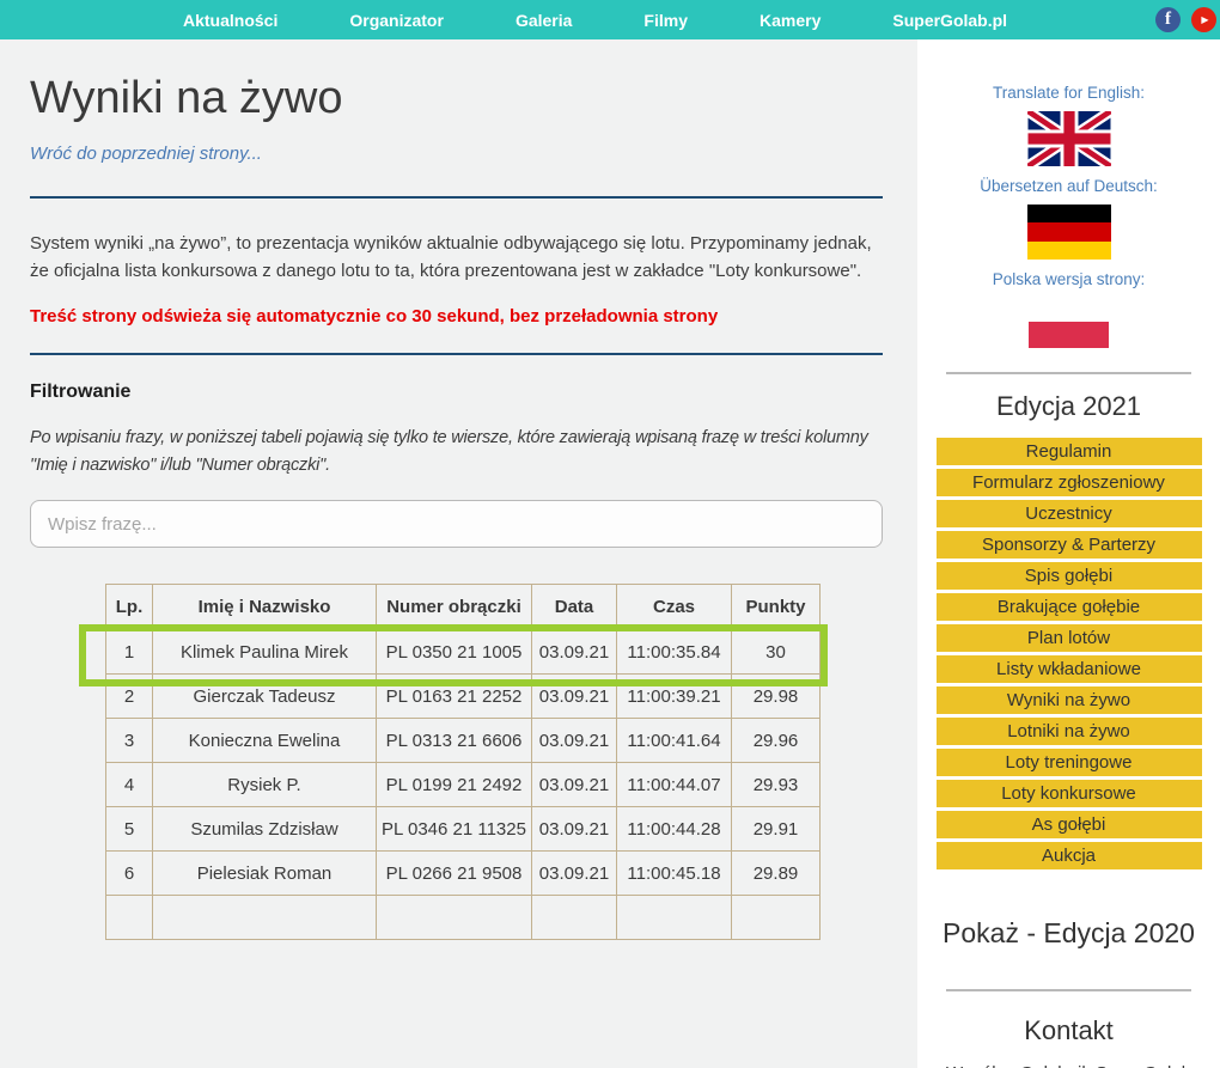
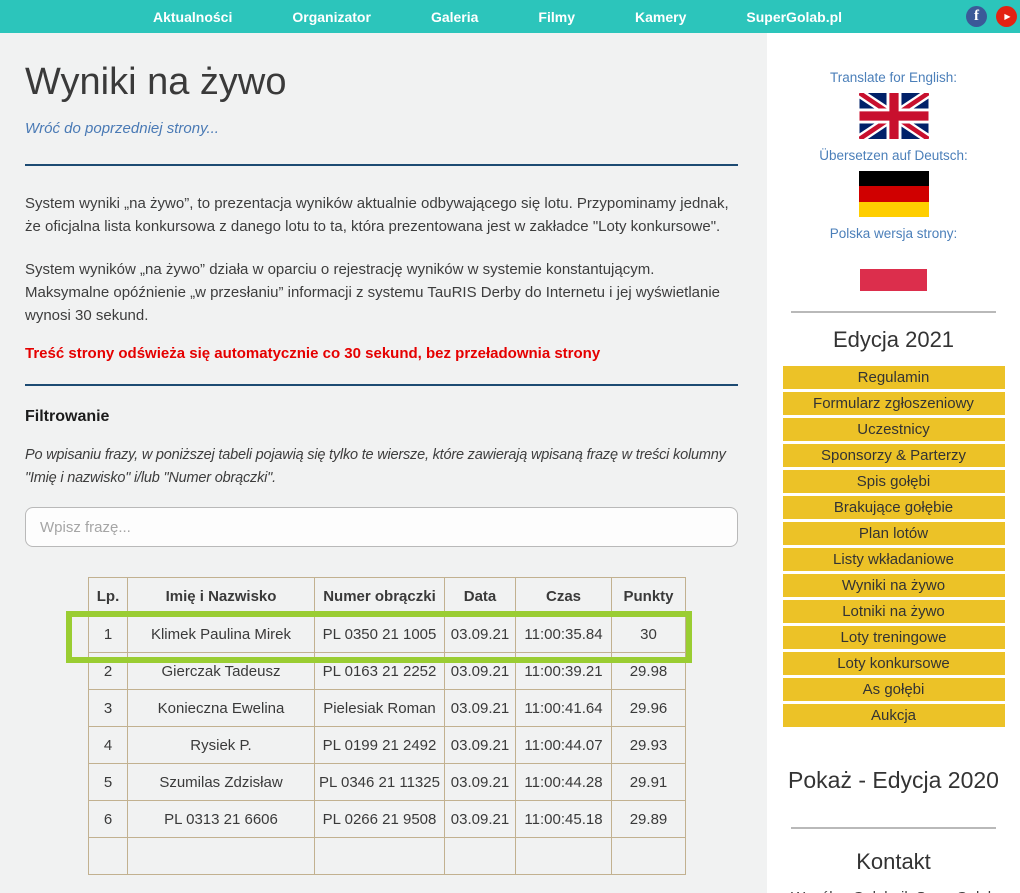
  Aktualności
  Organizator
  Galeria
  Filmy
  Kamery
  SuperGolab.pl
  f
  ▶
  Wyniki na żywo
  Wróć do poprzedniej strony...
  System wyniki „na żywo”, to prezentacja wyników aktualnie odbywającego się lotu. Przypominamy jednak, że oficjalna lista konkursowa z danego lotu to ta, która prezentowana jest w zakładce "Loty konkursowe".
+ System wyników „na żywo” działa w oparciu o rejestrację wyników w systemie konstantującym. Maksymalne opóźnienie „w przesłaniu” informacji z systemu TauRIS Derby do Internetu i jej wyświetlanie wynosi 30 sekund.
  Treść strony odświeża się automatycznie co 30 sekund, bez przeładownia strony
  Filtrowanie
  Po wpisaniu frazy, w poniższej tabeli pojawią się tylko te wiersze, które zawierają wpisaną frazę w treści kolumny "Imię i nazwisko" i/lub "Numer obrączki".
  Wpisz frazę...
  Lp.	Imię i Nazwisko	Numer obrączki	Data	Czas	Punkty
  1	Klimek Paulina Mirek	PL 0350 21 1005	03.09.21	11:00:35.84	30
  2	Gierczak Tadeusz	PL 0163 21 2252	03.09.21	11:00:39.21	29.98
- 3	Konieczna Ewelina	PL 0313 21 6606	03.09.21	11:00:41.64	29.96
+ 3	Konieczna Ewelina	Pielesiak Roman	03.09.21	11:00:41.64	29.96
  4	Rysiek P.	PL 0199 21 2492	03.09.21	11:00:44.07	29.93
  5	Szumilas Zdzisław	PL 0346 21 11325	03.09.21	11:00:44.28	29.91
- 6	Pielesiak Roman	PL 0266 21 9508	03.09.21	11:00:45.18	29.89
+ 6	PL 0313 21 6606	PL 0266 21 9508	03.09.21	11:00:45.18	29.89
  Translate for English:
  Übersetzen auf Deutsch:
  Polska wersja strony:
  Edycja 2021
  Regulamin
  Formularz zgłoszeniowy
  Uczestnicy
  Sponsorzy & Parterzy
  Spis gołębi
  Brakujące gołębie
  Plan lotów
  Listy wkładaniowe
  Wyniki na żywo
  Lotniki na żywo
  Loty treningowe
  Loty konkursowe
  As gołębi
  Aukcja
  Pokaż - Edycja 2020
  Kontakt
